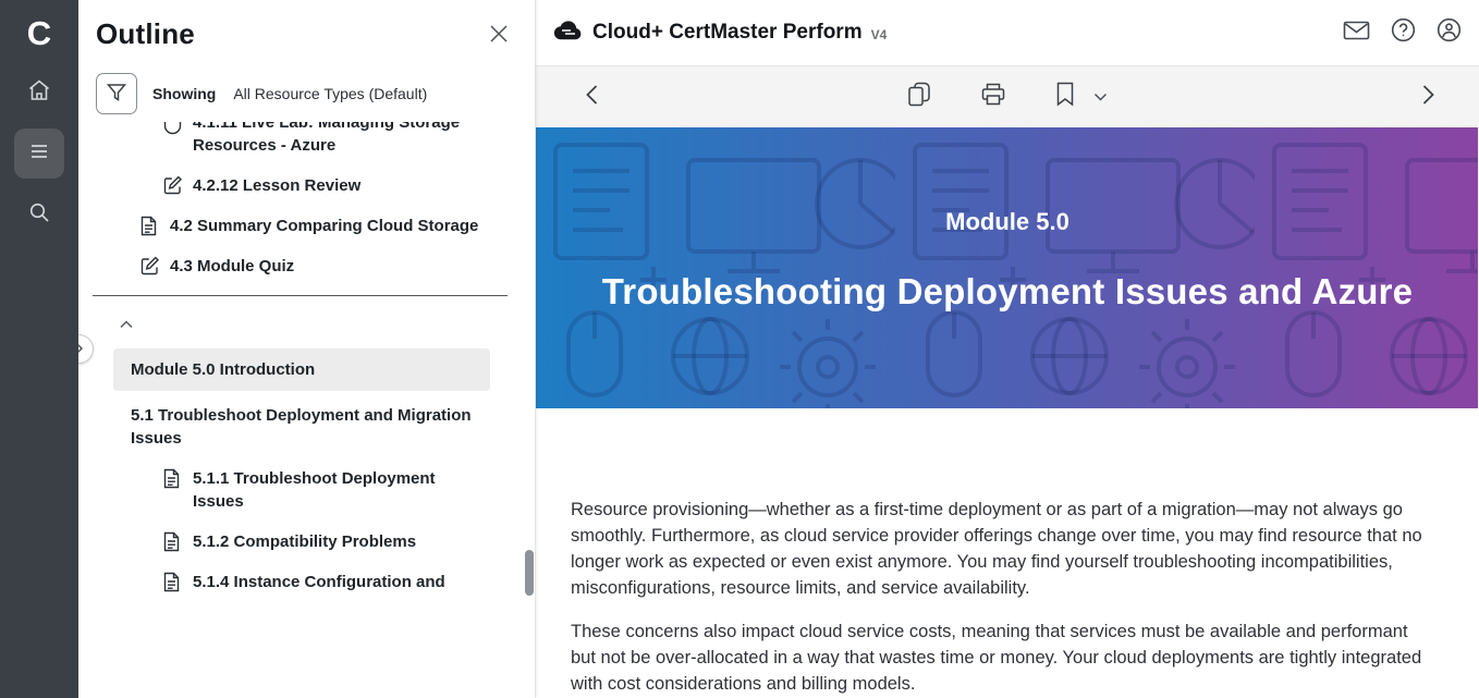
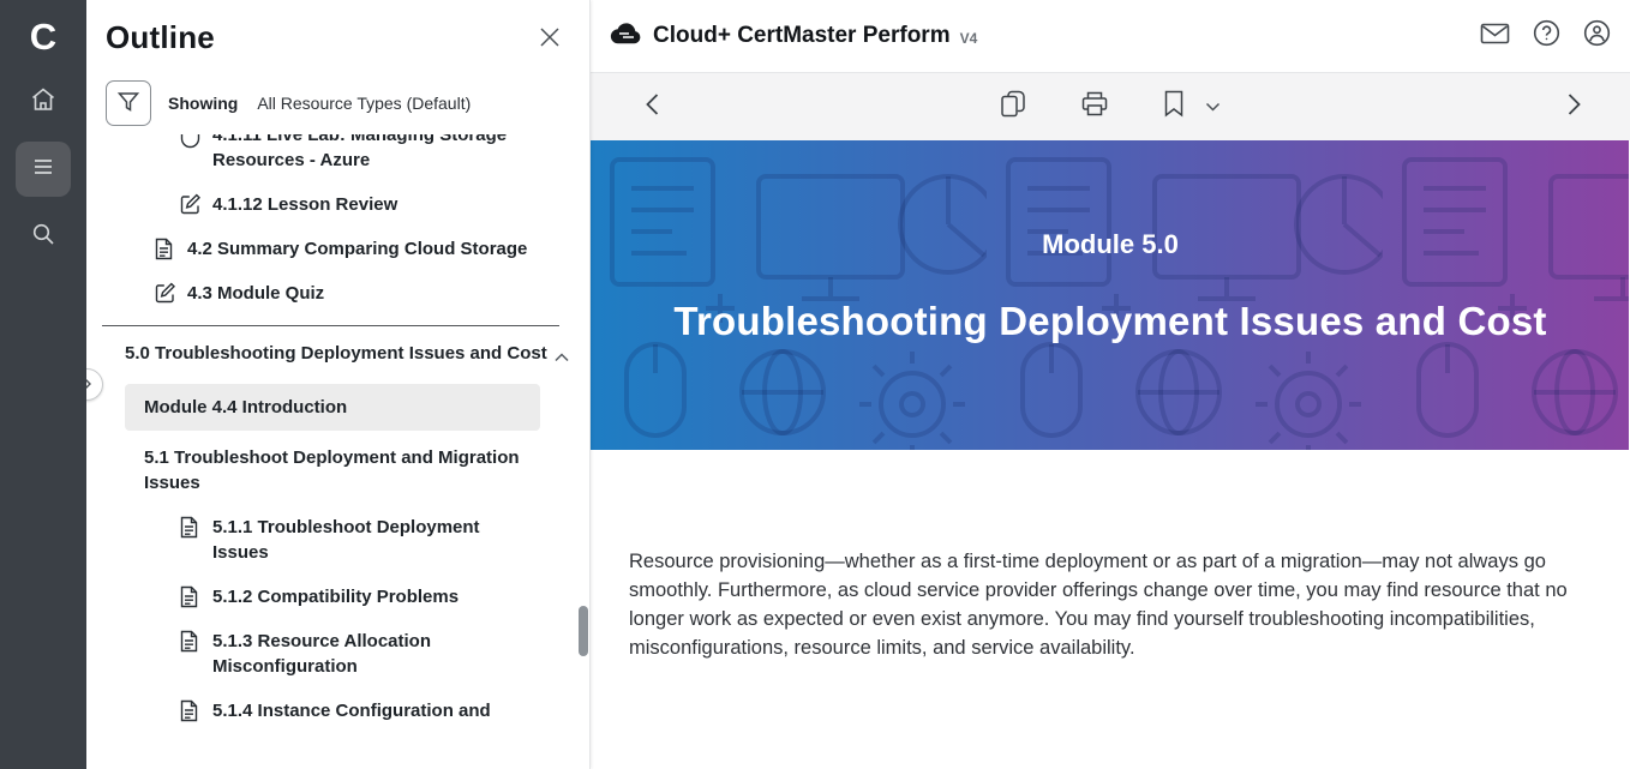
  C
  Outline
  Showing
  All Resource Types (Default)
  4.1.11 Live Lab: Managing Storage Resources - Azure
- 4.2.12 Lesson Review
+ 4.1.12 Lesson Review
  4.2 Summary Comparing Cloud Storage
  4.3 Module Quiz
+ 5.0 Troubleshooting Deployment Issues and Cost
- Module 5.0 Introduction
+ Module 4.4 Introduction
  5.1 Troubleshoot Deployment and Migration Issues
  5.1.1 Troubleshoot Deployment Issues
  5.1.2 Compatibility Problems
+ 5.1.3 Resource Allocation Misconfiguration
  5.1.4 Instance Configuration and
  Cloud+ CertMaster Perform
  V4
  Module 5.0
- Troubleshooting Deployment Issues and Azure
+ Troubleshooting Deployment Issues and Cost
  Resource provisioning—whether as a first-time deployment or as part of a migration—may not always go smoothly. Furthermore, as cloud service provider offerings change over time, you may find resource that no longer work as expected or even exist anymore. You may find yourself troubleshooting incompatibilities, misconfigurations, resource limits, and service availability.
- These concerns also impact cloud service costs, meaning that services must be available and performant but not be over-allocated in a way that wastes time or money. Your cloud deployments are tightly integrated with cost considerations and billing models.
